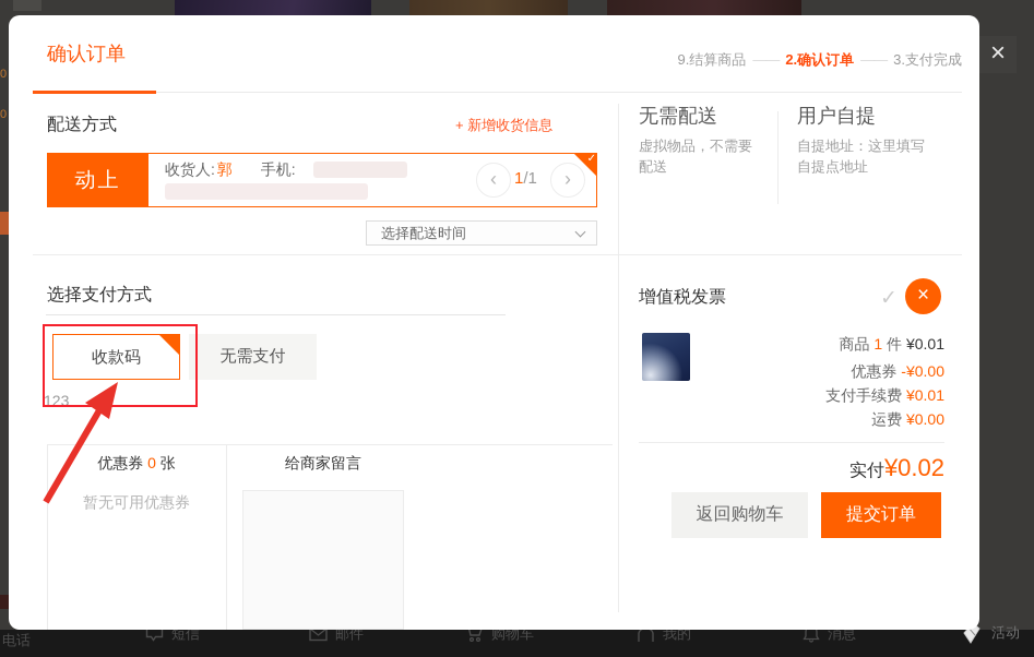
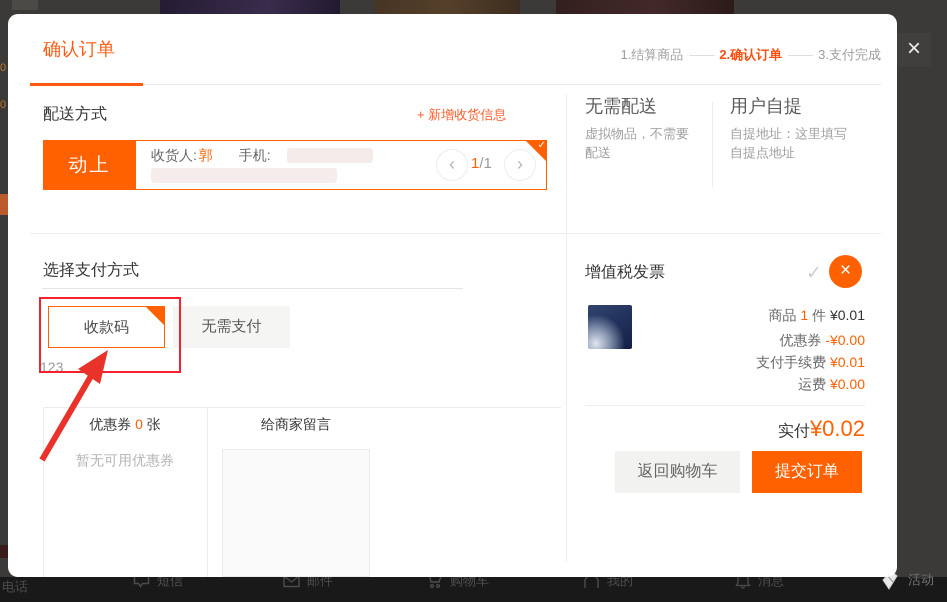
  0
  0
  电话
  短信
  邮件
  购物车
  我的
  消息
  活动
  ×
  确认订单
- 9.结算商品 —— 2.确认订单 —— 3.支付完成
+ 1.结算商品 —— 2.确认订单 —— 3.支付完成
  配送方式
  + 新增收货信息
  动上
  ✓
  收货人: 郭 手机:
  ‹
  1/1
  ›
- 选择配送时间
  无需配送
  虚拟物品，不需要配送
  用户自提
  自提地址：这里填写自提点地址
  选择支付方式
  收款码
  ✓
  无需支付
  123
  优惠券 0 张
  暂无可用优惠券
  给商家留言
  增值税发票
  ✓
  ×
  商品 1 件 ¥0.01
  优惠券 -¥0.00
  支付手续费 ¥0.01
  运费 ¥0.00
  实付¥0.02
  返回购物车
  提交订单
